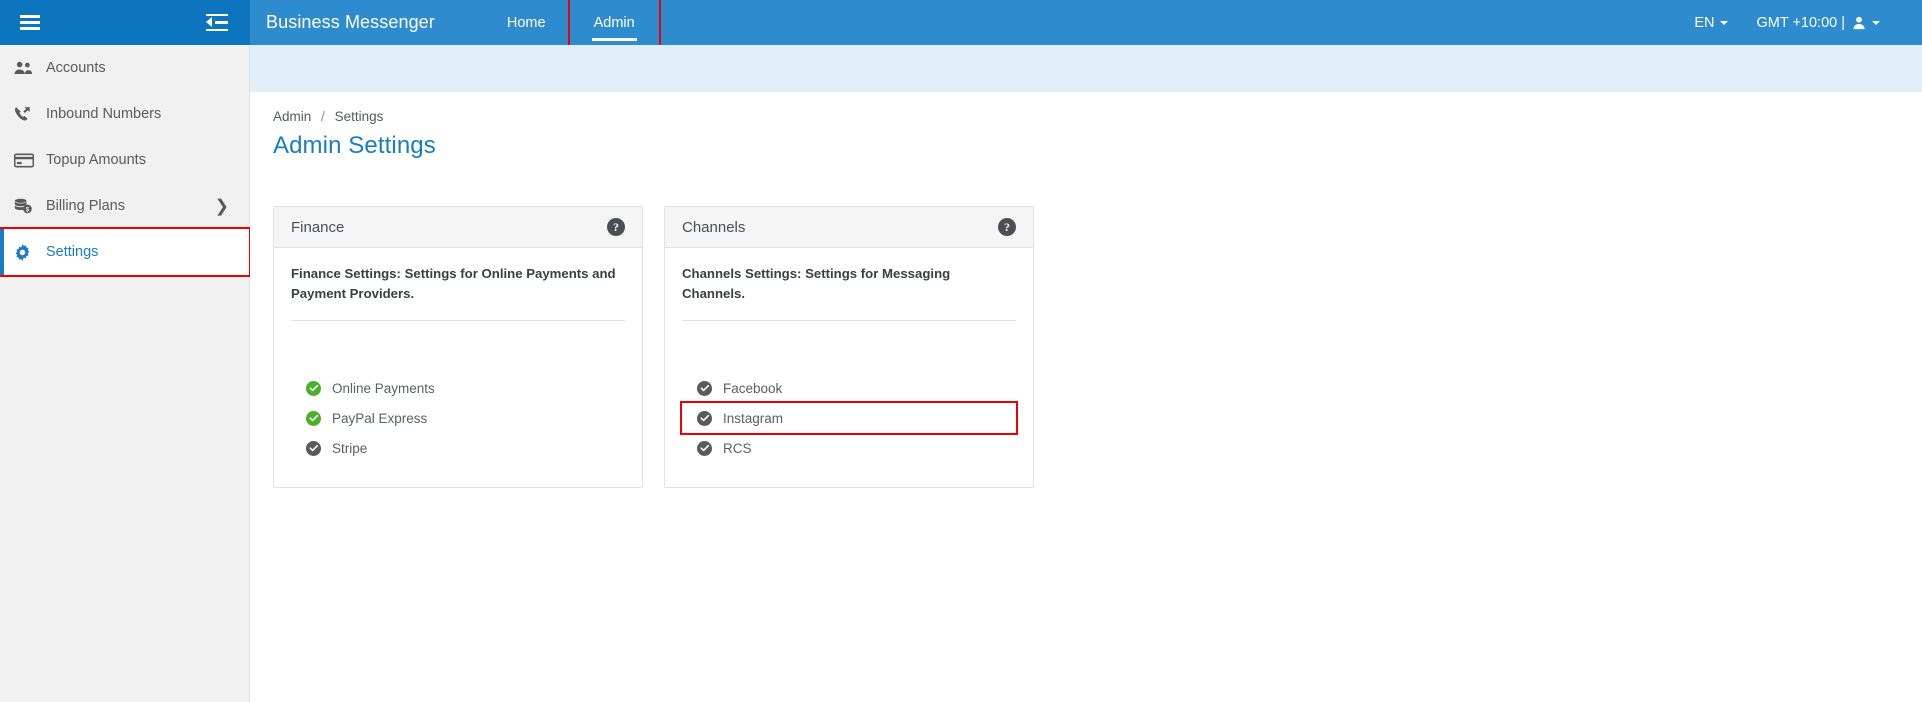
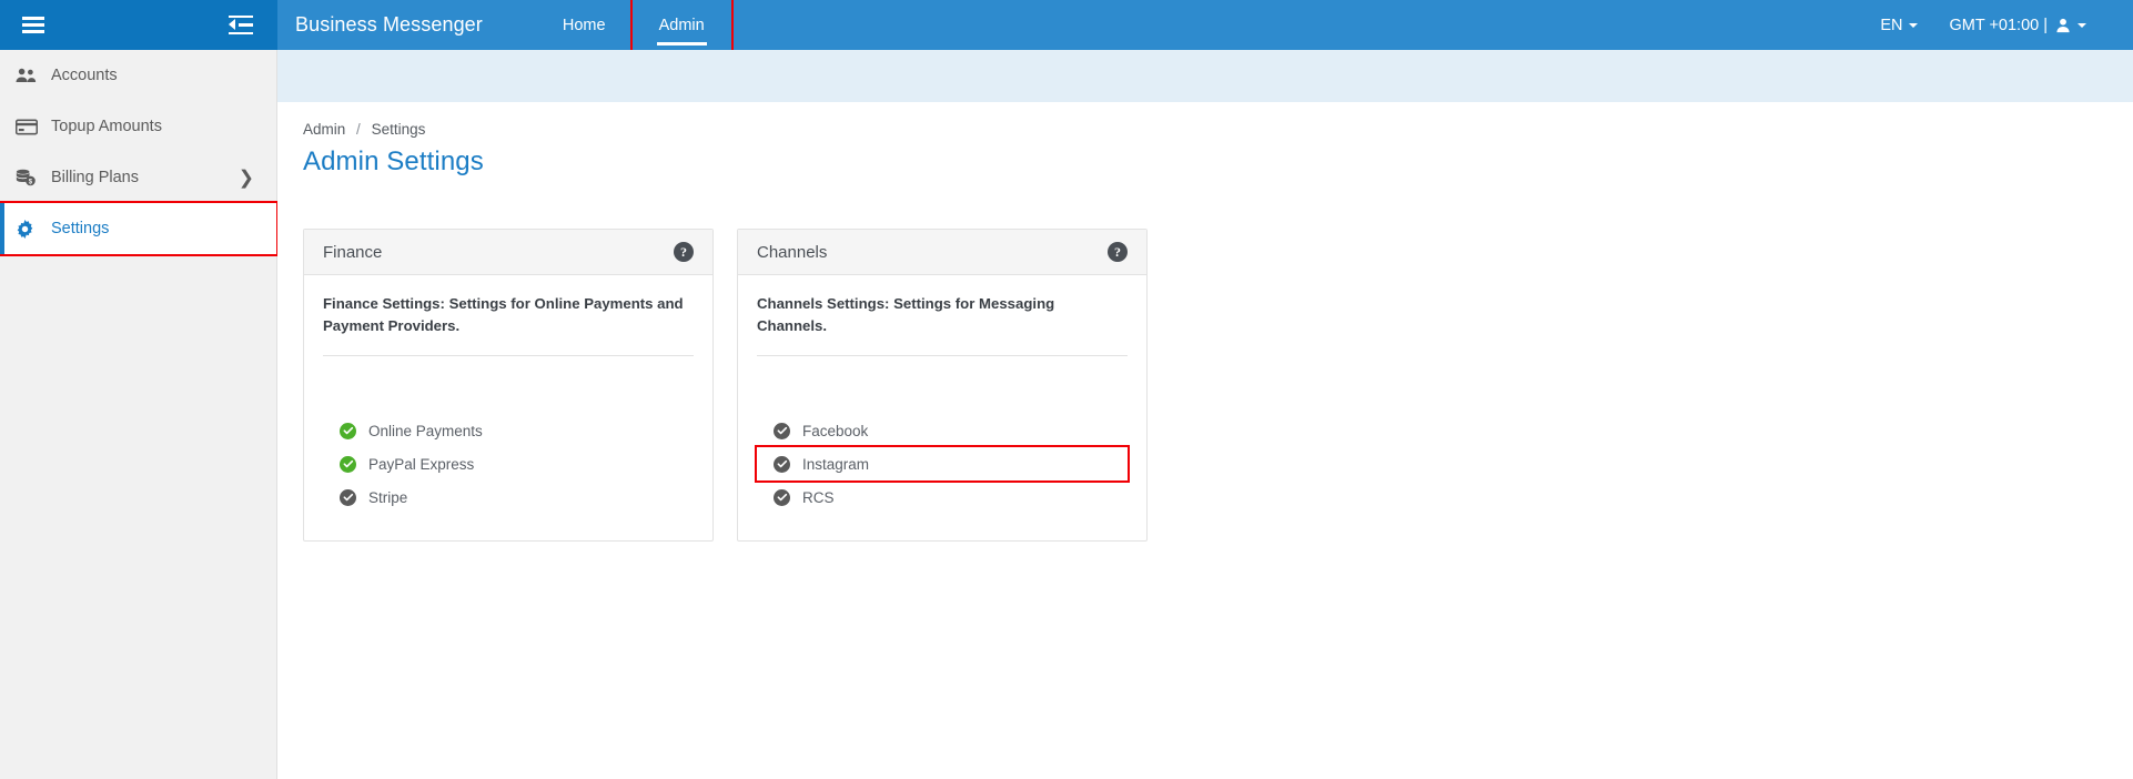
  Business Messenger
  Home
  Admin
  EN
- GMT +10:00 |
+ GMT +01:00 |
  Accounts
- Inbound Numbers
  Topup Amounts
  Billing Plans
  ❯
  Settings
  Admin / Settings
  Admin Settings
  Finance
  ?
  Finance Settings: Settings for Online Payments and Payment Providers.
  Online Payments
  PayPal Express
  Stripe
  Channels
  ?
  Channels Settings: Settings for Messaging Channels.
  Facebook
  Instagram
  RCS
